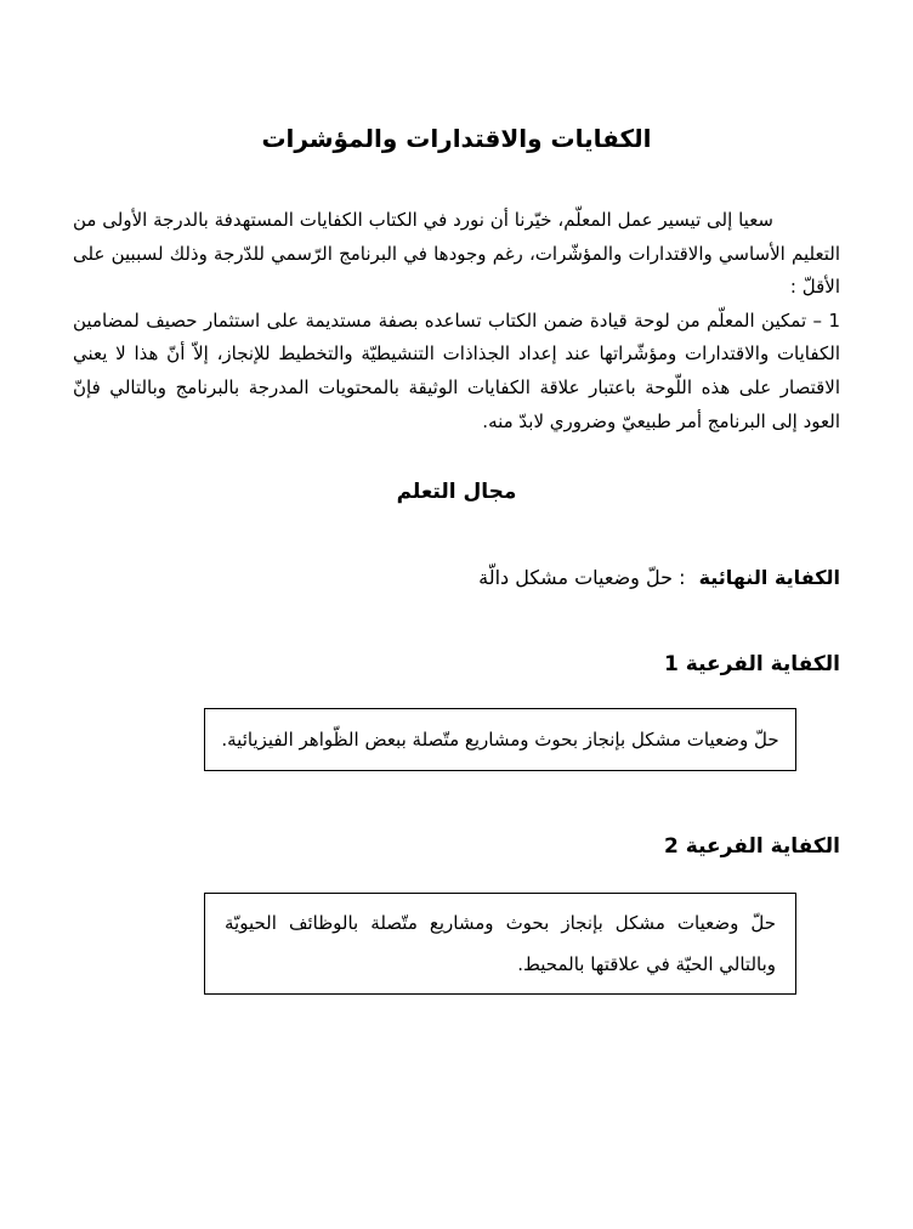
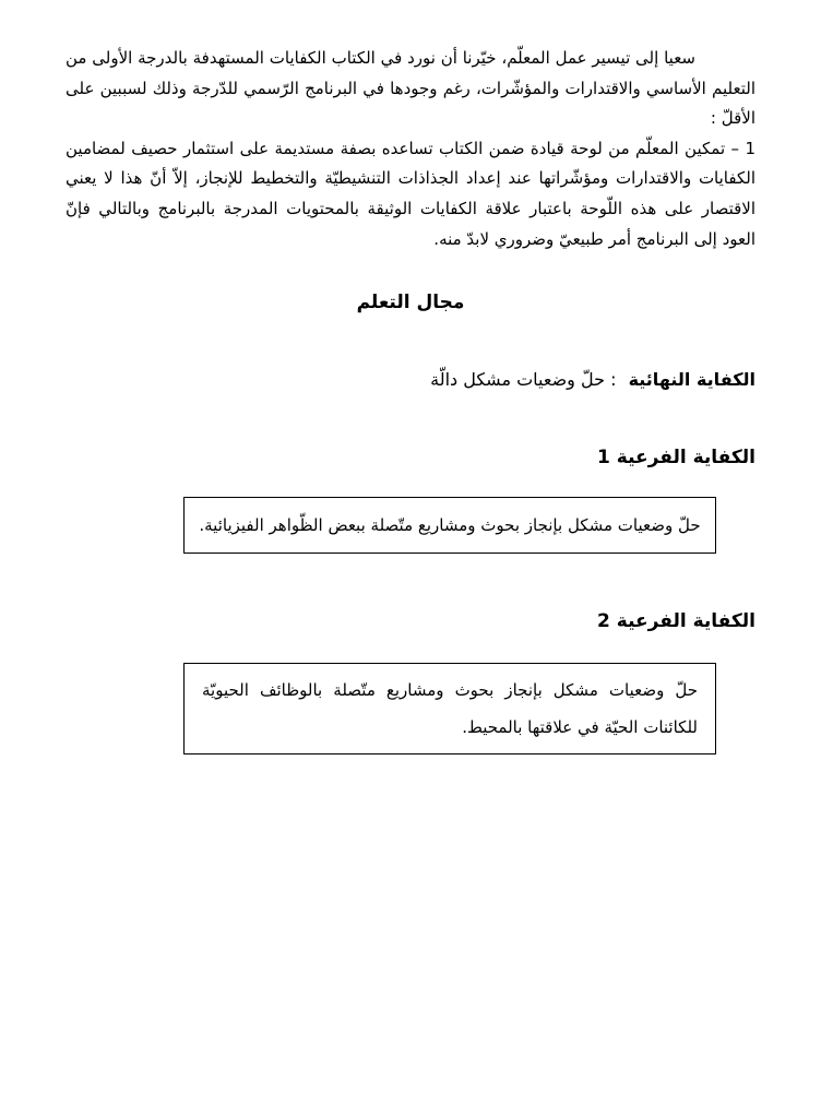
- الكفايات والاقتدارات والمؤشرات
  سعيا إلى تيسير عمل المعلّم، خيّرنا أن نورد في الكتاب الكفايات المستهدفة بالدرجة الأولى من التعليم الأساسي والاقتدارات والمؤشّرات، رغم وجودها في البرنامج الرّسمي للدّرجة وذلك لسببين على الأقلّ :
  1 – تمكين المعلّم من لوحة قيادة ضمن الكتاب تساعده بصفة مستديمة على استثمار حصيف لمضامين الكفايات والاقتدارات ومؤشّراتها عند إعداد الجذاذات التنشيطيّة والتخطيط للإنجاز، إلاّ أنّ هذا لا يعني الاقتصار على هذه اللّوحة باعتبار علاقة الكفايات الوثيقة بالمحتويات المدرجة بالبرنامج وبالتالي فإنّ العود إلى البرنامج أمر طبيعيّ وضروري لابدّ منه.
  مجال التعلم
  الكفاية النهائية : حلّ وضعيات مشكل دالّة
  الكفاية الفرعية 1
  حلّ وضعيات مشكل بإنجاز بحوث ومشاريع متّصلة ببعض الظّواهر الفيزيائية.
  الكفاية الفرعية 2
- حلّ وضعيات مشكل بإنجاز بحوث ومشاريع متّصلة بالوظائف الحيويّة وبالتالي الحيّة في علاقتها بالمحيط.
+ حلّ وضعيات مشكل بإنجاز بحوث ومشاريع متّصلة بالوظائف الحيويّة للكائنات الحيّة في علاقتها بالمحيط.
